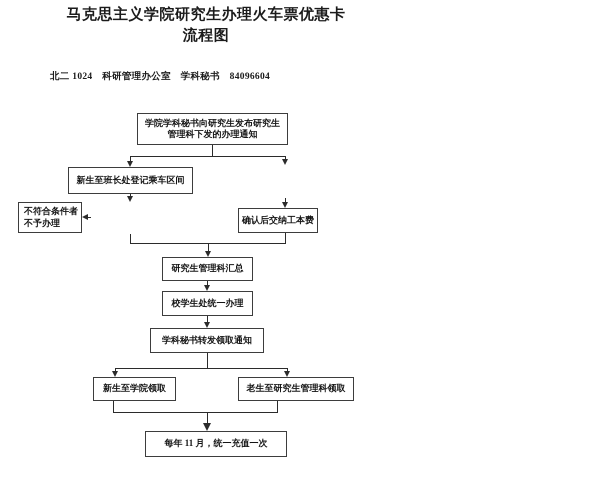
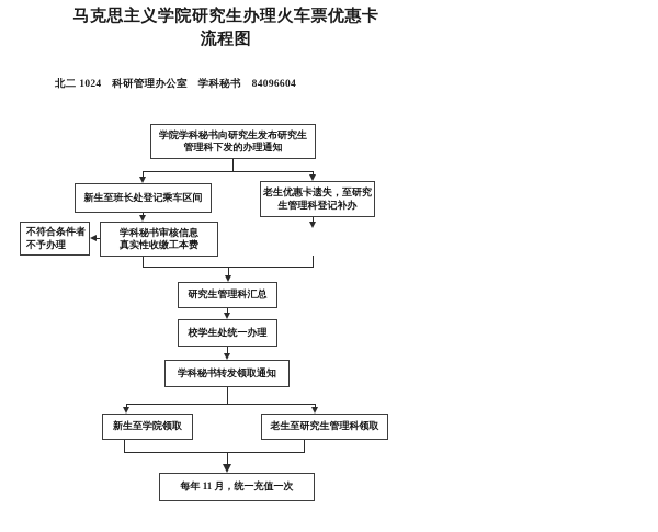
  马克思主义学院研究生办理火车票优惠卡
  流程图
  北二 1024 科研管理办公室 学科秘书 84096604
  学院学科秘书向研究生发布研究生
  管理科下发的办理通知
  新生至班长处登记乘车区间
+ 老生优惠卡遗失，至研究
+ 生管理科登记补办
+ 学科秘书审核信息
+ 真实性收缴工本费
  不符合条件者
  不予办理
- 确认后交纳工本费
  研究生管理科汇总
  校学生处统一办理
  学科秘书转发领取通知
  新生至学院领取
  老生至研究生管理科领取
  每年 11 月，统一充值一次
